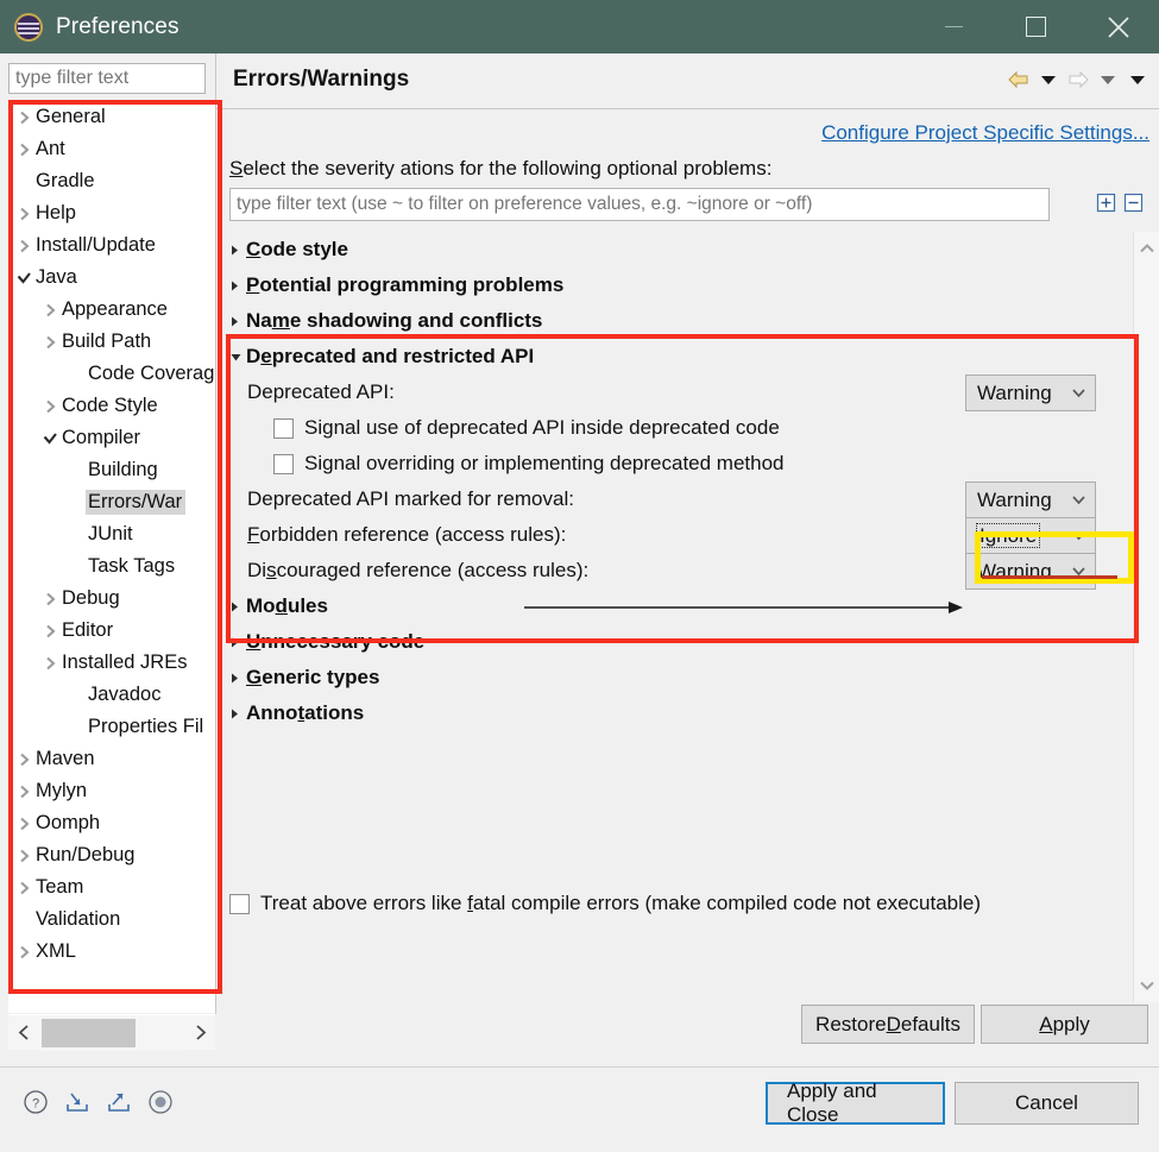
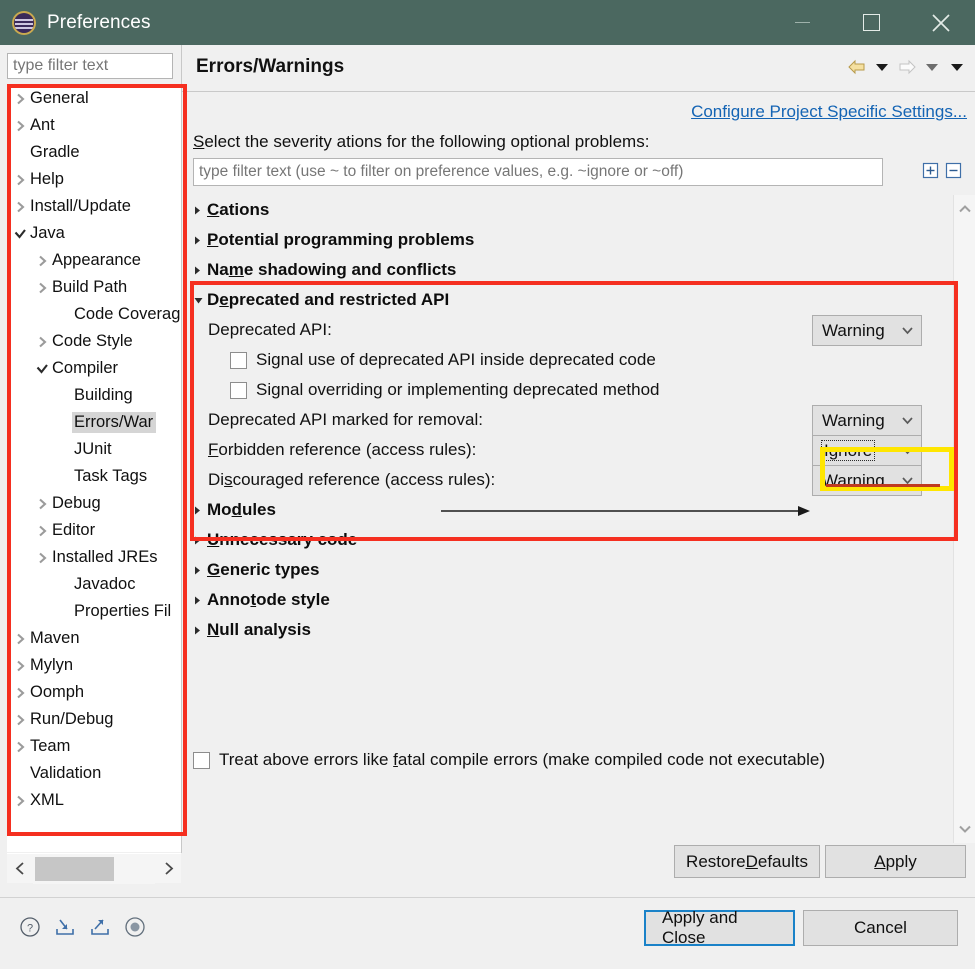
  Preferences
  type filter text
  General
  Ant
  Gradle
  Help
  Install/Update
  Java
  Appearance
  Build Path
  Code Coverag
  Code Style
  Compiler
  Building
  Errors/War
  JUnit
  Task Tags
  Debug
  Editor
  Installed JREs
  Javadoc
  Properties Fil
  Maven
  Mylyn
  Oomph
  Run/Debug
  Team
  Validation
  XML
  Errors/Warnings
  Configure Project Specific Settings...
  Select the severity ations for the following optional problems:
  type filter text (use ~ to filter on preference values, e.g. ~ignore or ~off)
- Code style
+ Cations
  Potential programming problems
  Name shadowing and conflicts
  Deprecated and restricted API
  Deprecated API:
  Warning
  Signal use of deprecated API inside deprecated code
  Signal overriding or implementing deprecated method
  Deprecated API marked for removal:
  Warning
  Forbidden reference (access rules):
  Ignore
  Discouraged reference (access rules):
  Warning
  Modules
  Unnecessary code
  Generic types
- Annotations
+ Annotode style
+ Null analysis
  Treat above errors like fatal compile errors (make compiled code not executable)
  Restore
  D
  efaults
  A
  pply
  ?
  Apply and Close
  Cancel
